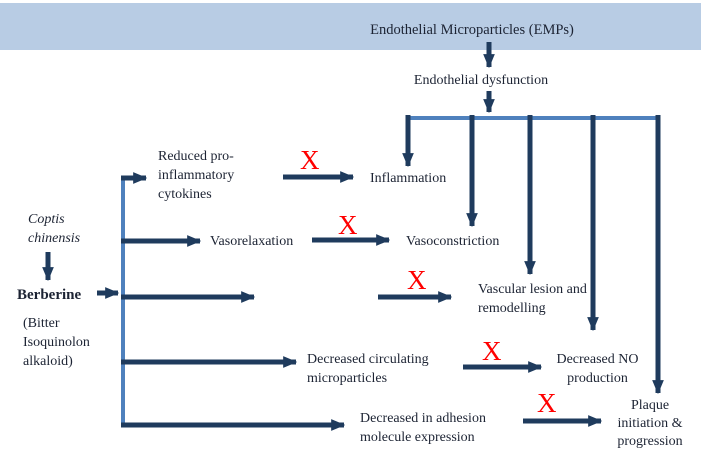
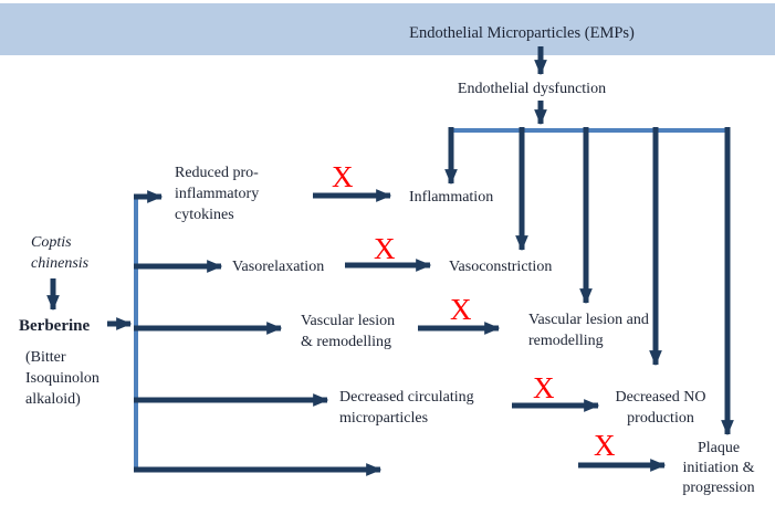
  Endothelial Microparticles (EMPs)
  Endothelial dysfunction
  Coptis
  chinensis
  Berberine
  (Bitter
  Isoquinolon
  alkaloid)
  Reduced pro-
  inflammatory
  cytokines
  Vasorelaxation
+ Vascular lesion
+ & remodelling
  Decreased circulating
  microparticles
- Decreased in adhesion
- molecule expression
  Inflammation
  Vasoconstriction
  Vascular lesion and
  remodelling
  Decreased NO
  production
  Plaque
  initiation &
  progression
  X
  X
  X
  X
  X
